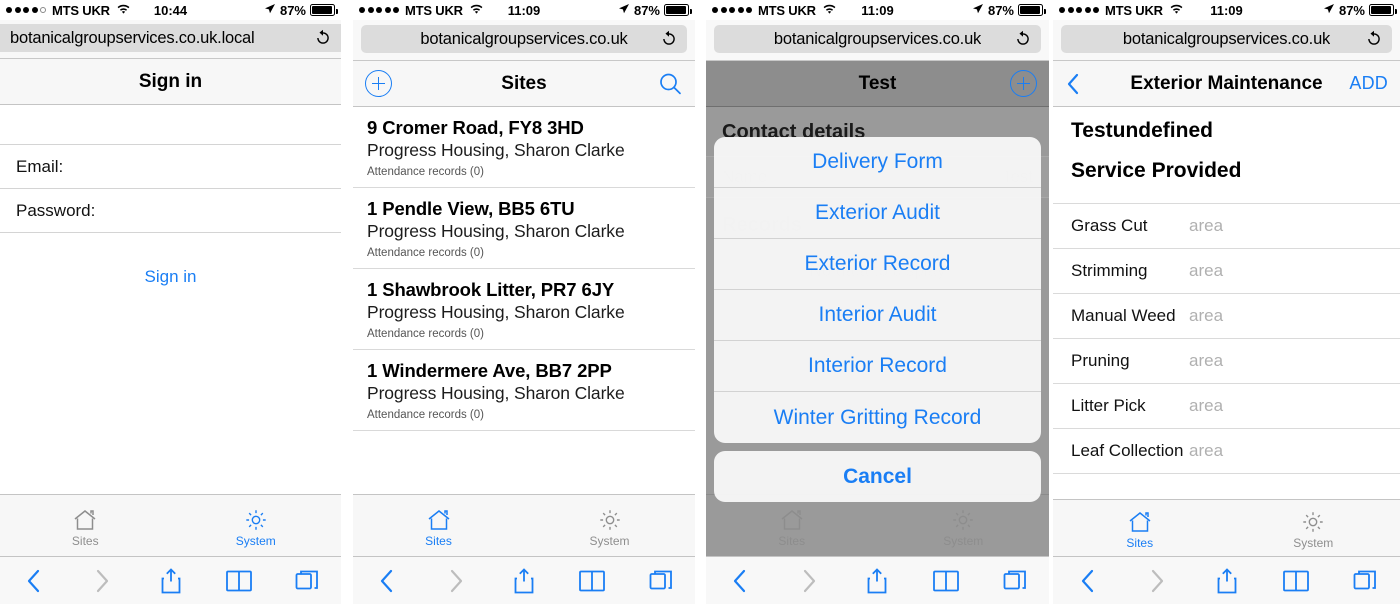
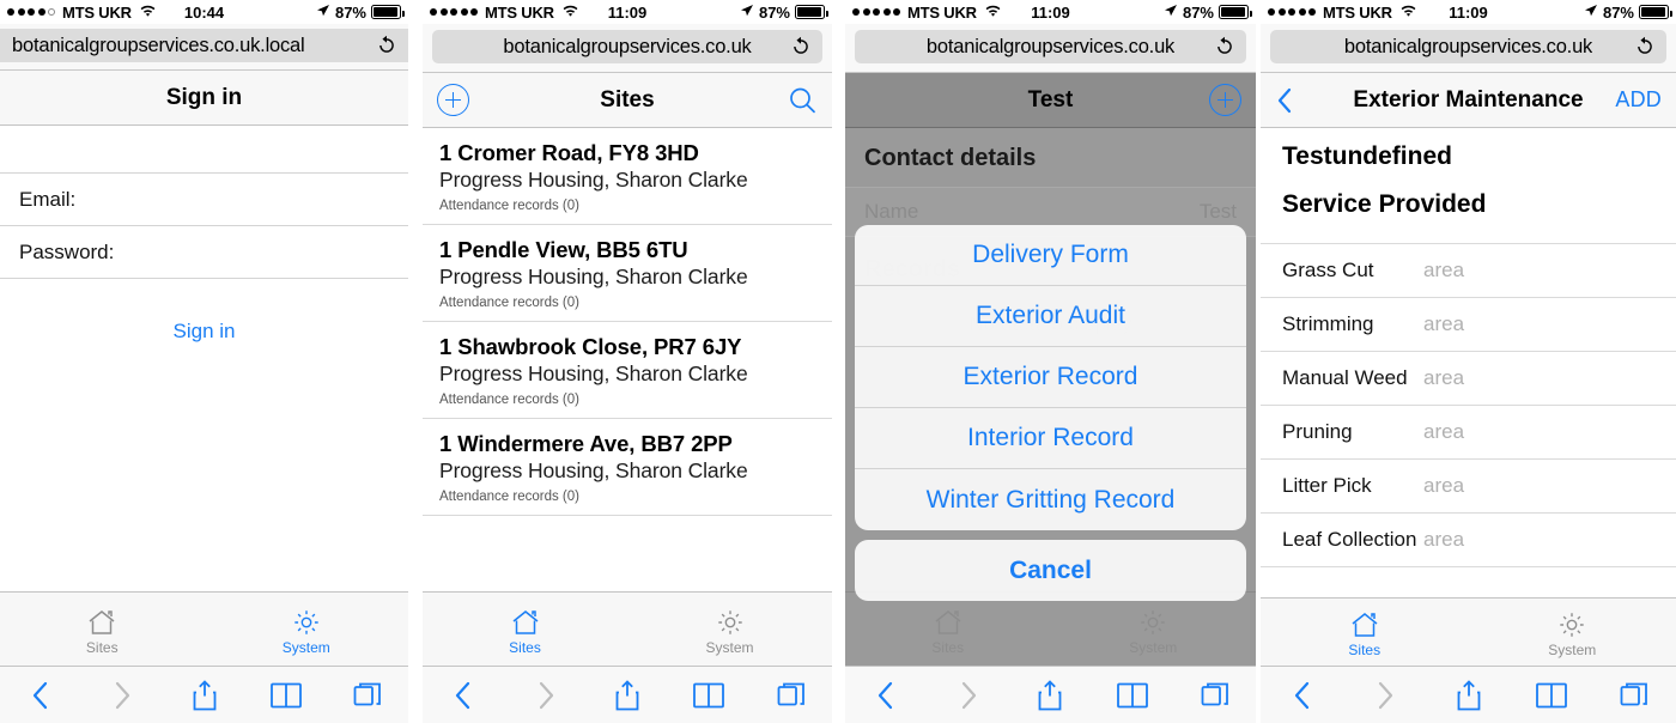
  MTS UKR
  10:44
  87%
  botanicalgroupservices.co.uk.local
  Sign in
  Email:
  Password:
  Sign in
  Sites
  System
  MTS UKR
  11:09
  87%
  botanicalgroupservices.co.uk
  Sites
- 9 Cromer Road, FY8 3HD
+ 1 Cromer Road, FY8 3HD
  Progress Housing, Sharon Clarke
  Attendance records (0)
  1 Pendle View, BB5 6TU
  Progress Housing, Sharon Clarke
  Attendance records (0)
- 1 Shawbrook Litter, PR7 6JY
+ 1 Shawbrook Close, PR7 6JY
  Progress Housing, Sharon Clarke
  Attendance records (0)
  1 Windermere Ave, BB7 2PP
  Progress Housing, Sharon Clarke
  Attendance records (0)
  Sites
  System
  MTS UKR
  11:09
  87%
  botanicalgroupservices.co.uk
  Test
  Contact details
  Delivery Form
  Exterior Audit
  Exterior Record
- Interior Audit
  Interior Record
  Winter Gritting Record
  Cancel
  MTS UKR
  11:09
  87%
  botanicalgroupservices.co.uk
  Exterior Maintenance
  ADD
  Testundefined
  Service Provided
  Grass Cut
  area
  Strimming
  area
  Manual Weed
  area
  Pruning
  area
  Litter Pick
  area
  Leaf Collection
  area
  Sites
  System
